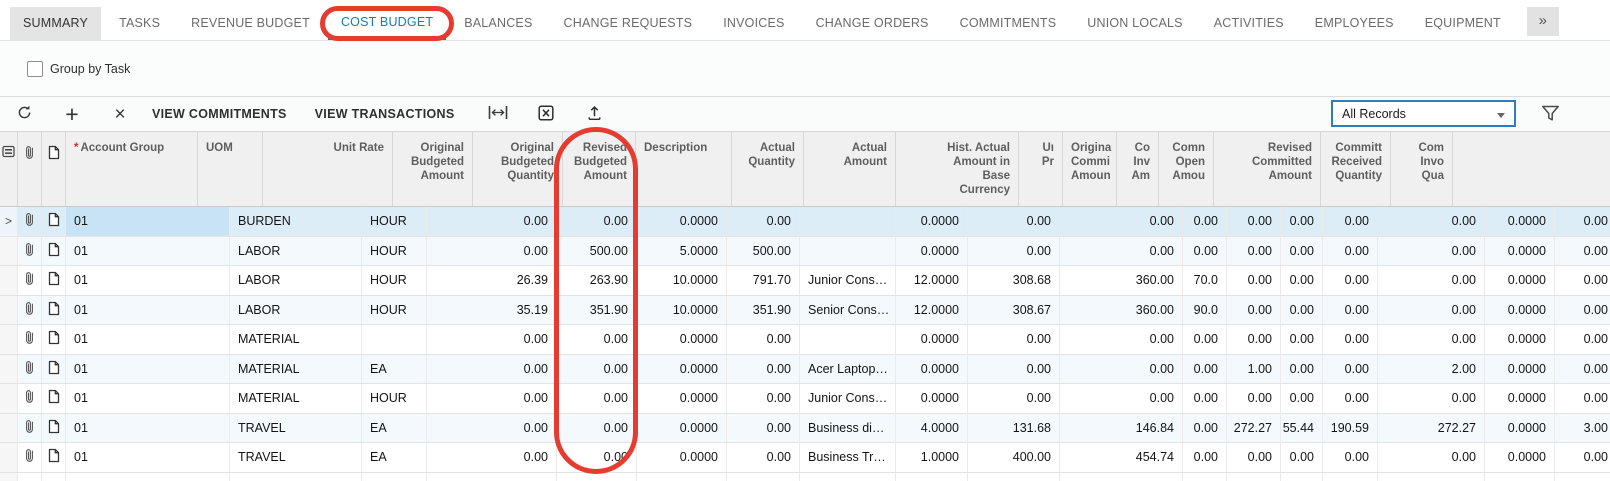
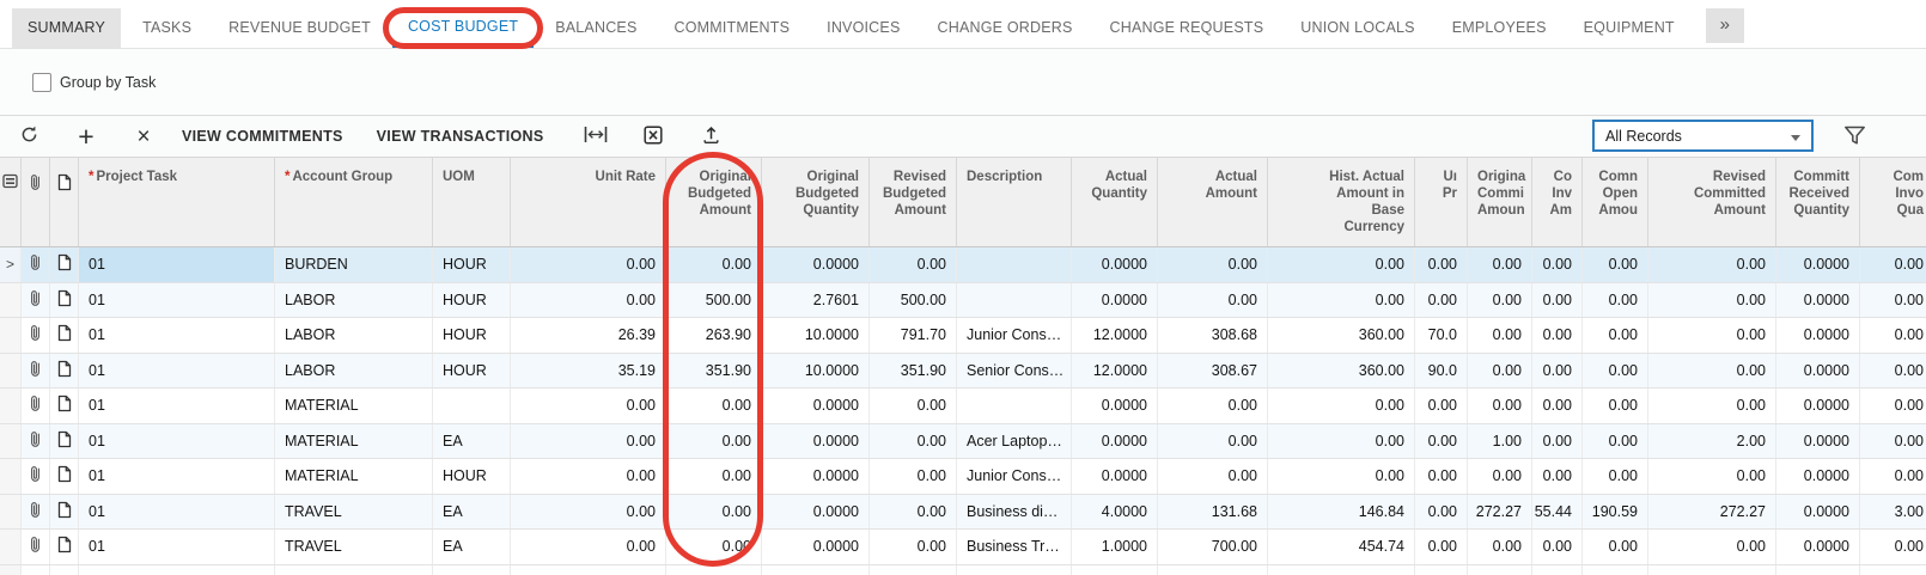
  SUMMARY
  TASKS
  REVENUE BUDGET
  COST BUDGET
  BALANCES
- CHANGE REQUESTS
+ COMMITMENTS
  INVOICES
  CHANGE ORDERS
- COMMITMENTS
+ CHANGE REQUESTS
  UNION LOCALS
- ACTIVITIES
  EMPLOYEES
  EQUIPMENT
  »
  Group by Task
  +
  ×
  VIEW COMMITMENTS
  VIEW TRANSACTIONS
  All Records
+ * Project Task
  * Account Group
  UOM
  Unit Rate
  Original Budgeted Amount
  Original Budgeted Quantity
  Revised Budgeted Amount
  Description
  Actual Quantity
  Actual Amount
  Hist. Actual
  Amount in
  Base
  Currency
  Uı
  Pr
  Origina
  Commi
  Amoun
  Co
  Inv
  Am
  Comn
  Open
  Amou
  Revised Committed Amount
  Committ
  Received
  Quantity
  Com
  Invo
  Qua
  >
  01
  BURDEN
  HOUR
  0.00
  0.00
  0.0000
  0.00
  0.0000
  0.00
  0.00
  0.00
  0.00
  0.00
  0.00
  0.00
  0.0000
  0.00
  01
  LABOR
  HOUR
  0.00
  500.00
- 5.0000
+ 2.7601
  500.00
  0.0000
  0.00
  0.00
  0.00
  0.00
  0.00
  0.00
  0.00
  0.0000
  0.00
  01
  LABOR
  HOUR
  26.39
  263.90
  10.0000
  791.70
  Junior Cons…
  12.0000
  308.68
  360.00
  70.0
  0.00
  0.00
  0.00
  0.00
  0.0000
  0.00
  01
  LABOR
  HOUR
  35.19
  351.90
  10.0000
  351.90
  Senior Cons…
  12.0000
  308.67
  360.00
  90.0
  0.00
  0.00
  0.00
  0.00
  0.0000
  0.00
  01
  MATERIAL
  0.00
  0.00
  0.0000
  0.00
  0.0000
  0.00
  0.00
  0.00
  0.00
  0.00
  0.00
  0.00
  0.0000
  0.00
  01
  MATERIAL
  EA
  0.00
  0.00
  0.0000
  0.00
  Acer Laptop…
  0.0000
  0.00
  0.00
  0.00
  1.00
  0.00
  0.00
  2.00
  0.0000
  0.00
  01
  MATERIAL
  HOUR
  0.00
  0.00
  0.0000
  0.00
  Junior Cons…
  0.0000
  0.00
  0.00
  0.00
  0.00
  0.00
  0.00
  0.00
  0.0000
  0.00
  01
  TRAVEL
  EA
  0.00
  0.00
  0.0000
  0.00
  Business di…
  4.0000
  131.68
  146.84
  0.00
  272.27
  55.44
  190.59
  272.27
  0.0000
  3.00
  01
  TRAVEL
  EA
  0.00
  0.00
  0.0000
  0.00
  Business Tr…
  1.0000
- 400.00
+ 700.00
  454.74
  0.00
  0.00
  0.00
  0.00
  0.00
  0.0000
  0.00
